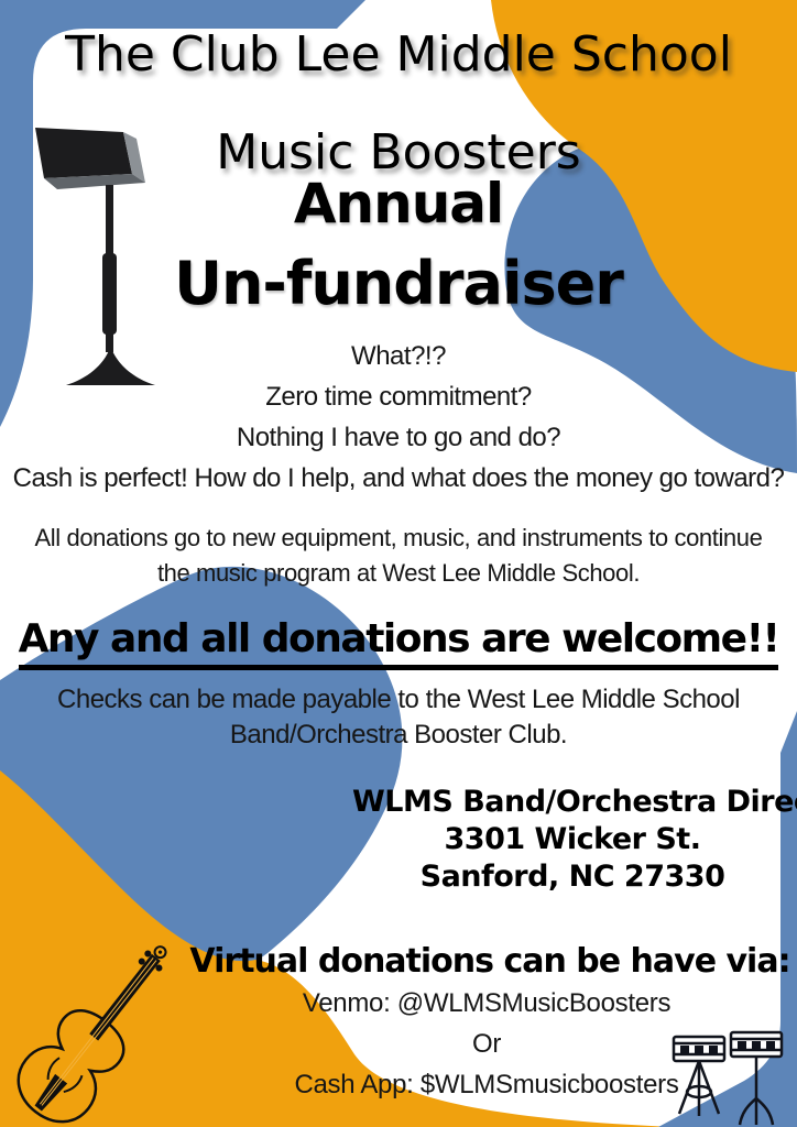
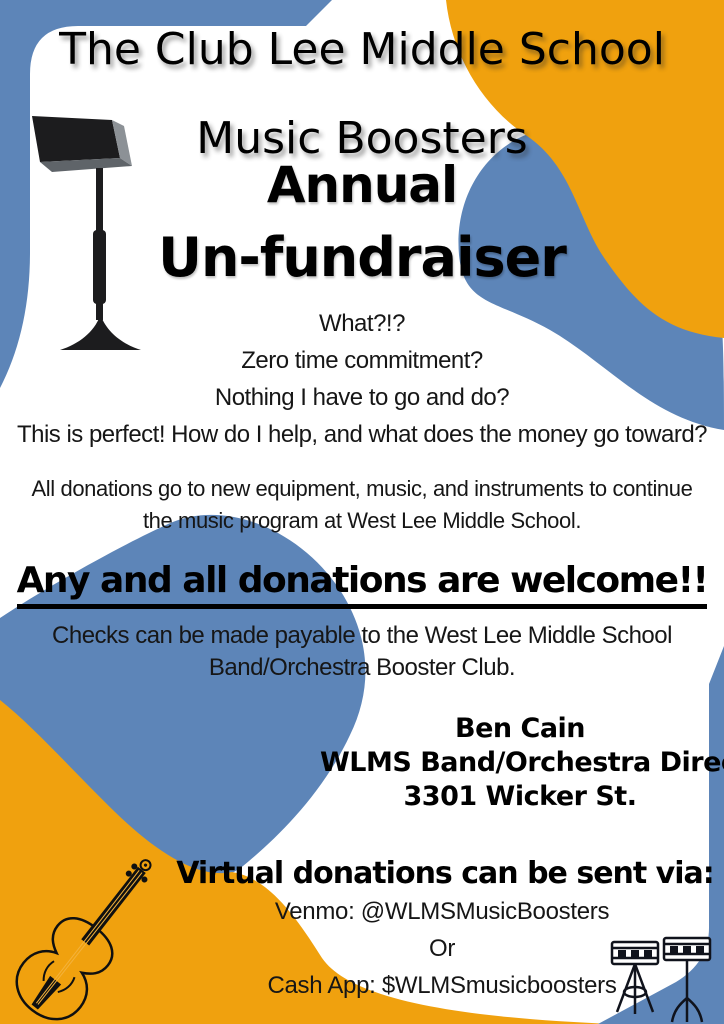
  The Club Lee Middle School
  Music Boosters
  Annual
  Un-fundraiser
  What?!?
  Zero time commitment?
  Nothing I have to go and do?
- Cash is perfect! How do I help, and what does the money go toward?
+ This is perfect! How do I help, and what does the money go toward?
  All donations go to new equipment, music, and instruments to continue
  the music program at West Lee Middle School.
  Any and all donations are welcome!!
  Checks can be made payable to the West Lee Middle School
  Band/Orchestra Booster Club.
+ Ben Cain
  WLMS Band/Orchestra Dire
  3301 Wicker St.
- Sanford, NC 27330
- Virtual donations can be have via:
+ Virtual donations can be sent via:
  Venmo: @WLMSMusicBoosters
  Or
  Cash App: $WLMSmusicboosters
